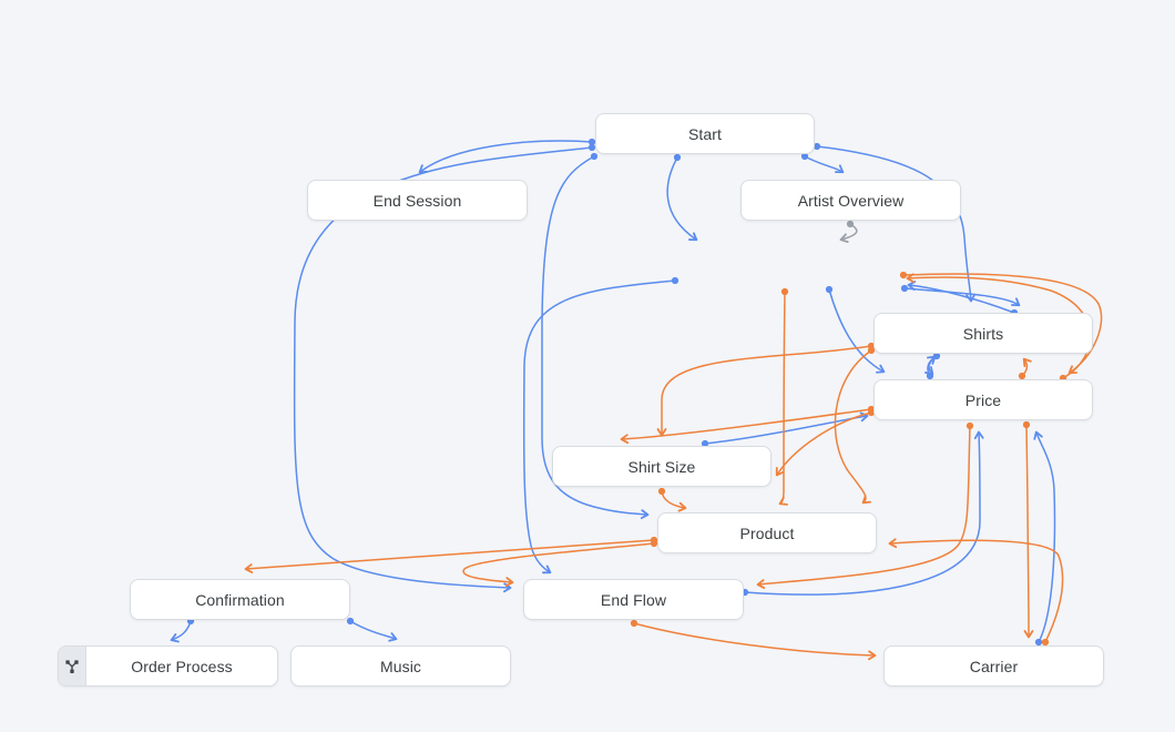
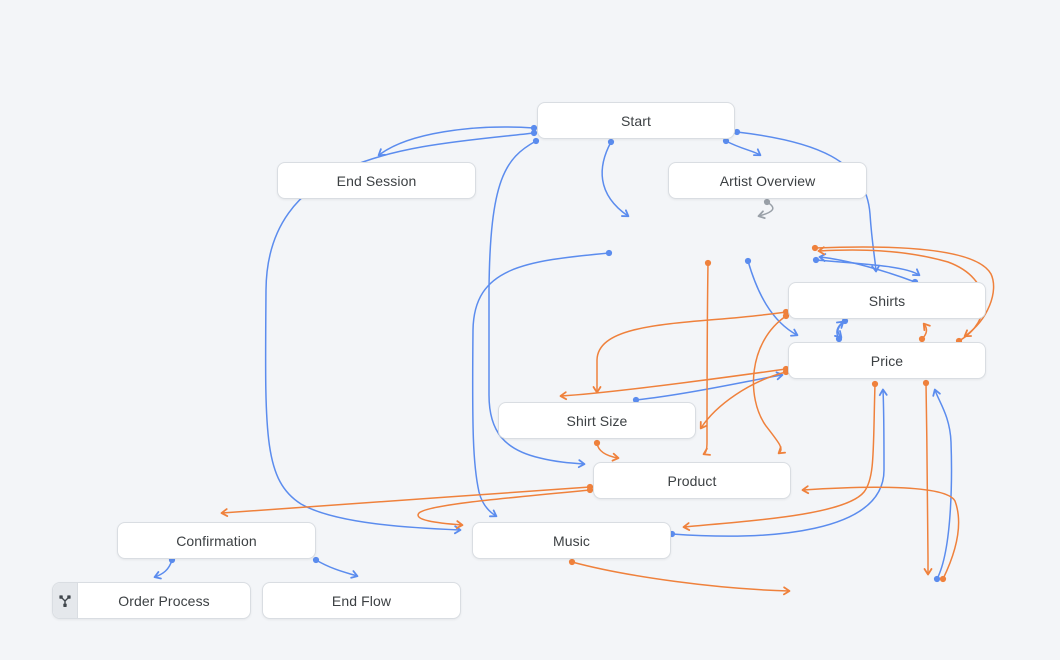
  Start
  End Session
  Artist Overview
  Shirts
  Price
  Shirt Size
  Product
  Confirmation
- End Flow
+ Music
  Order Process
- Music
+ End Flow
- Carrier
